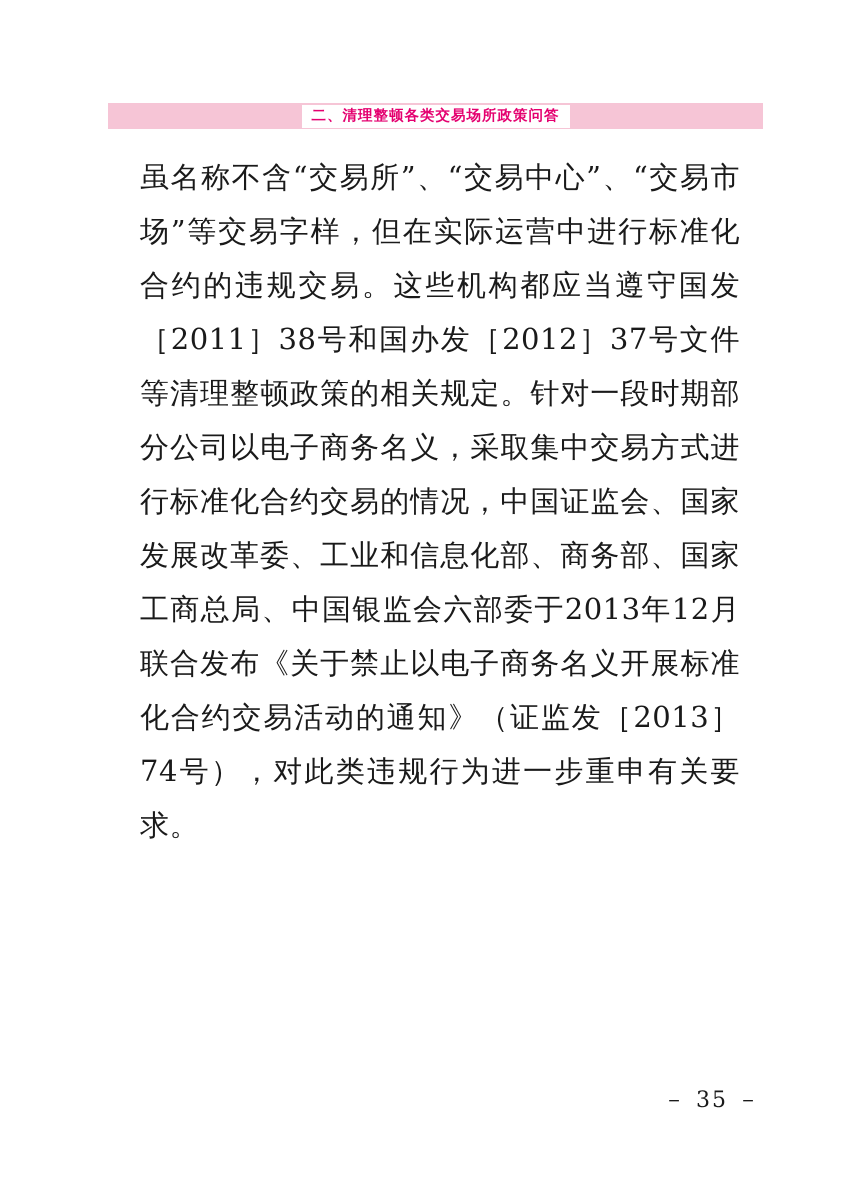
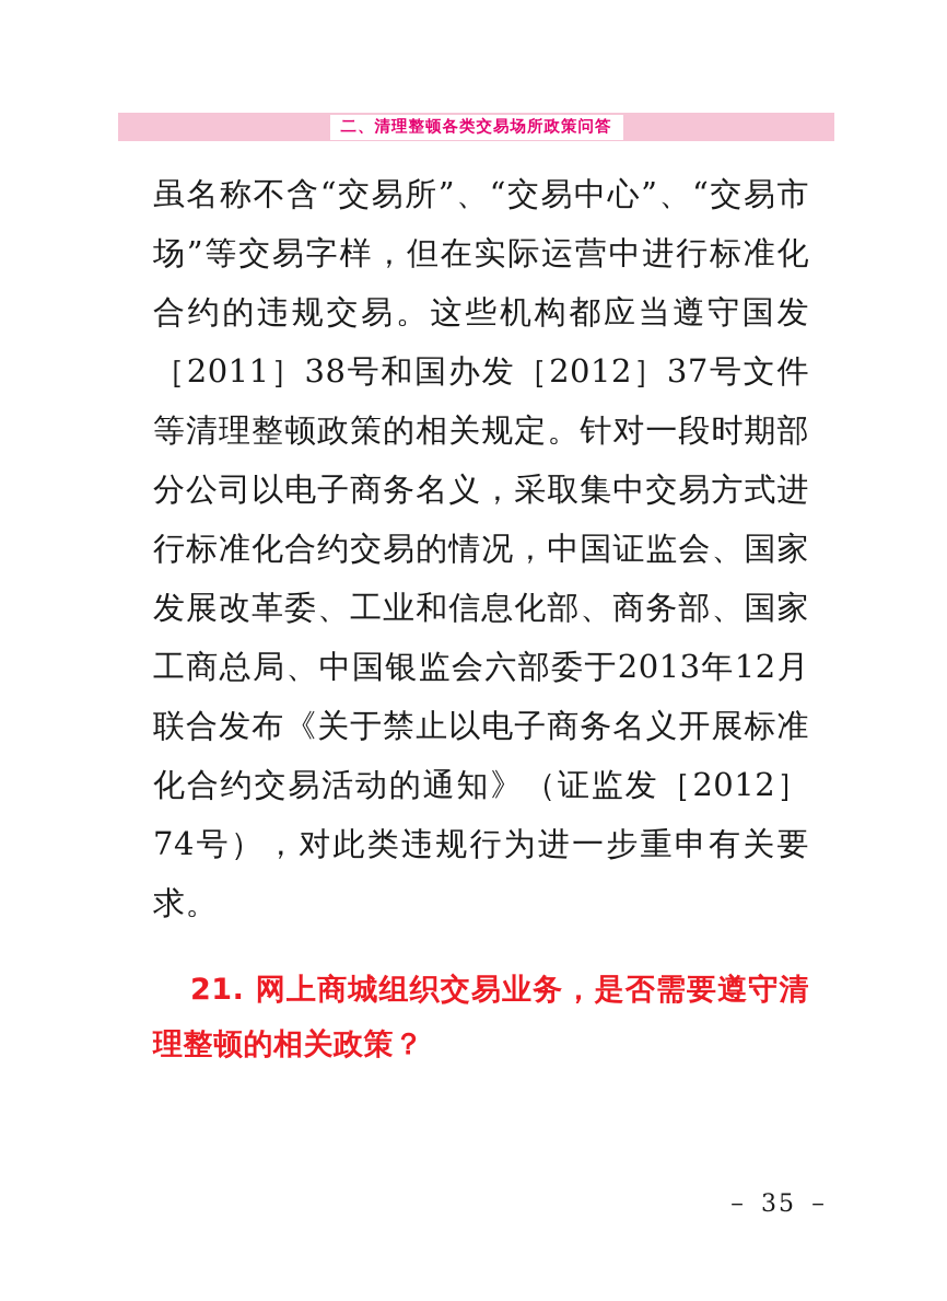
  二、清理整顿各类交易场所政策问答
- 虽名称不含“交易所”、“交易中心”、“交易市场”等交易字样，但在实际运营中进行标准化合约的违规交易。这些机构都应当遵守国发［2011］38号和国办发［2012］37号文件等清理整顿政策的相关规定。针对一段时期部分公司以电子商务名义，采取集中交易方式进行标准化合约交易的情况，中国证监会、国家发展改革委、工业和信息化部、商务部、国家工商总局、中国银监会六部委于2013年12月联合发布《关于禁止以电子商务名义开展标准化合约交易活动的通知》（证监发［2013］74号），对此类违规行为进一步重申有关要求。
+ 虽名称不含“交易所”、“交易中心”、“交易市场”等交易字样，但在实际运营中进行标准化合约的违规交易。这些机构都应当遵守国发［2011］38号和国办发［2012］37号文件等清理整顿政策的相关规定。针对一段时期部分公司以电子商务名义，采取集中交易方式进行标准化合约交易的情况，中国证监会、国家发展改革委、工业和信息化部、商务部、国家工商总局、中国银监会六部委于2013年12月联合发布《关于禁止以电子商务名义开展标准化合约交易活动的通知》（证监发［2012］74号），对此类违规行为进一步重申有关要求。
+ 21. 网上商城组织交易业务，是否需要遵守清理整顿的相关政策？
  － 35 －
